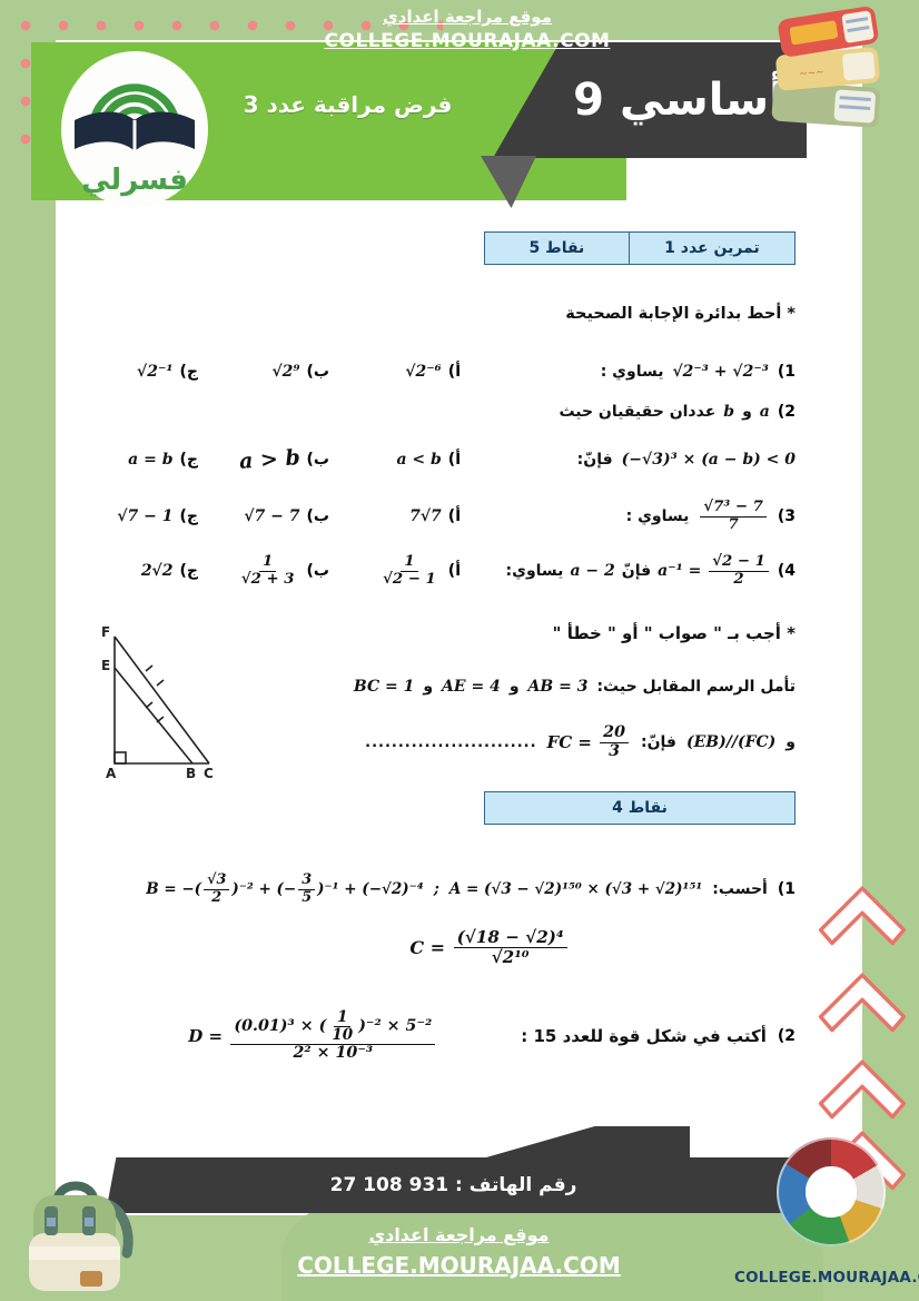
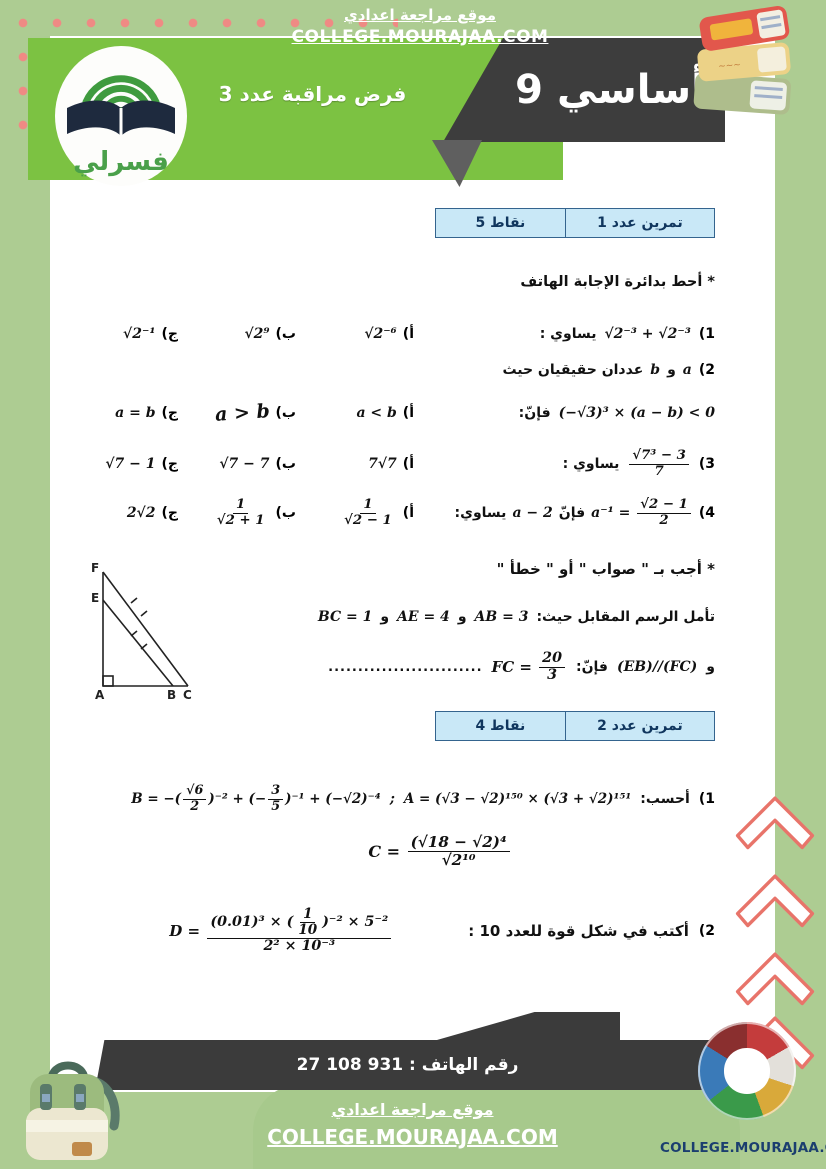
  موقع مراجعة اعدادي
  COLLEGE.MOURAJAA.COM
  9 ساسي
  فسرلي
  فرض مراقبة عدد 3
  تمرين عدد 1
  5 نقاط
- * أحط بدائرة الإجابة الصحيحة
+ * أحط بدائرة الإجابة الهاتف
  (1
  √2⁻³ + √2⁻³
  يساوي :
  (أ
  √2⁻⁶
  (ب
  √2⁹
  (ج
  √2⁻¹
  (2
  a
  و
  b
  عددان حقيقيان حيث
  (−√3)³ × (a − b) < 0
  فإنّ:
  (أ
  a < b
  (ب
  (ج
  a = b
  (3
- √7³ − 7
+ √7³ − 3
  7
  يساوي :
  (أ
  7√7
  (ب
  √7 − 7
  (ج
  √7 − 1
  (4
  a⁻¹ =
  √2 − 1
  2
  فإنّ
  a − 2
  يساوي:
  (أ
  1
  √2 − 1
  (ب
  1
- √2 + 3
+ √2 + 1
  (ج
  2√2
  * أجب بـ " صواب " أو " خطأ "
  تأمل الرسم المقابل حيث:
  AB = 3
  و
  AE = 4
  و
  BC = 1
  و
  (EB)//(FC)
  فإنّ:
  FC =
  20
  3
  ..........................
  F
  E
  A
  B
  C
+ تمرين عدد 2
  4 نقاط
  (1
  أحسب:
  A = (√3 − √2)¹⁵⁰ × (√3 + √2)¹⁵¹
  ;
  B = −(
- √3
+ √6
  2
  )⁻² + (−
  3
  5
  )⁻¹ + (−√2)⁻⁴
  C =
  (√18 − √2)⁴
  √2¹⁰
  (2
- أكتب في شكل قوة للعدد 15 :
+ أكتب في شكل قوة للعدد 10 :
  D =
  (0.01)³ × (
  1
  10
  )⁻² × 5⁻²
  2² × 10⁻³
  رقم الهاتف : 931 108 27
  COLLEGE.MOURAJAA.
  موقع مراجعة اعدادي
  COLLEGE.MOURAJAA.COM
